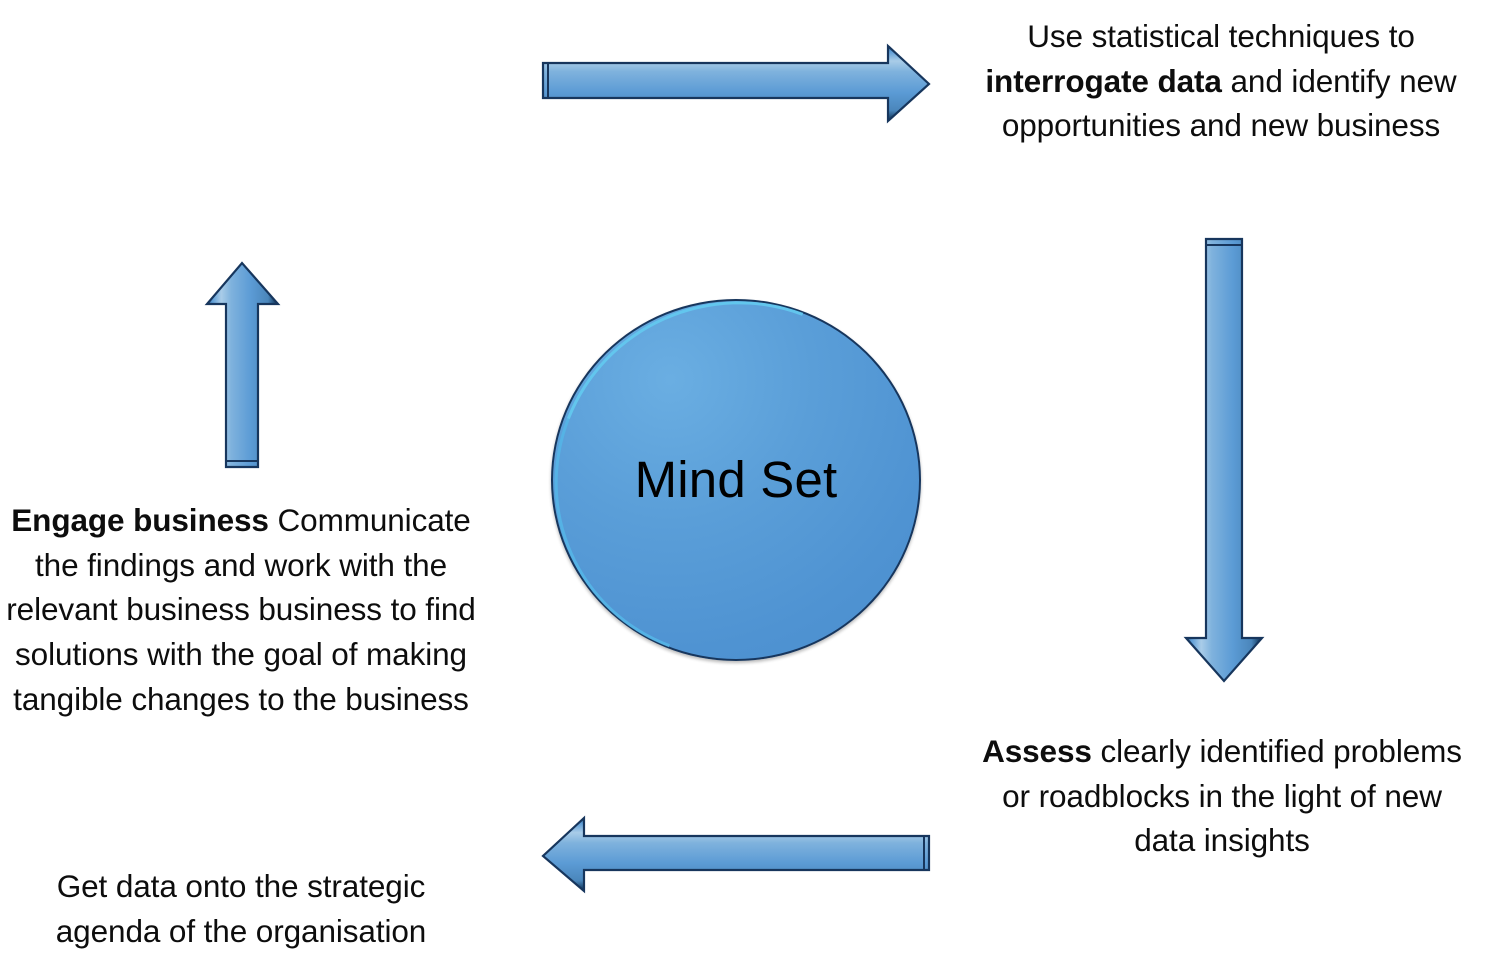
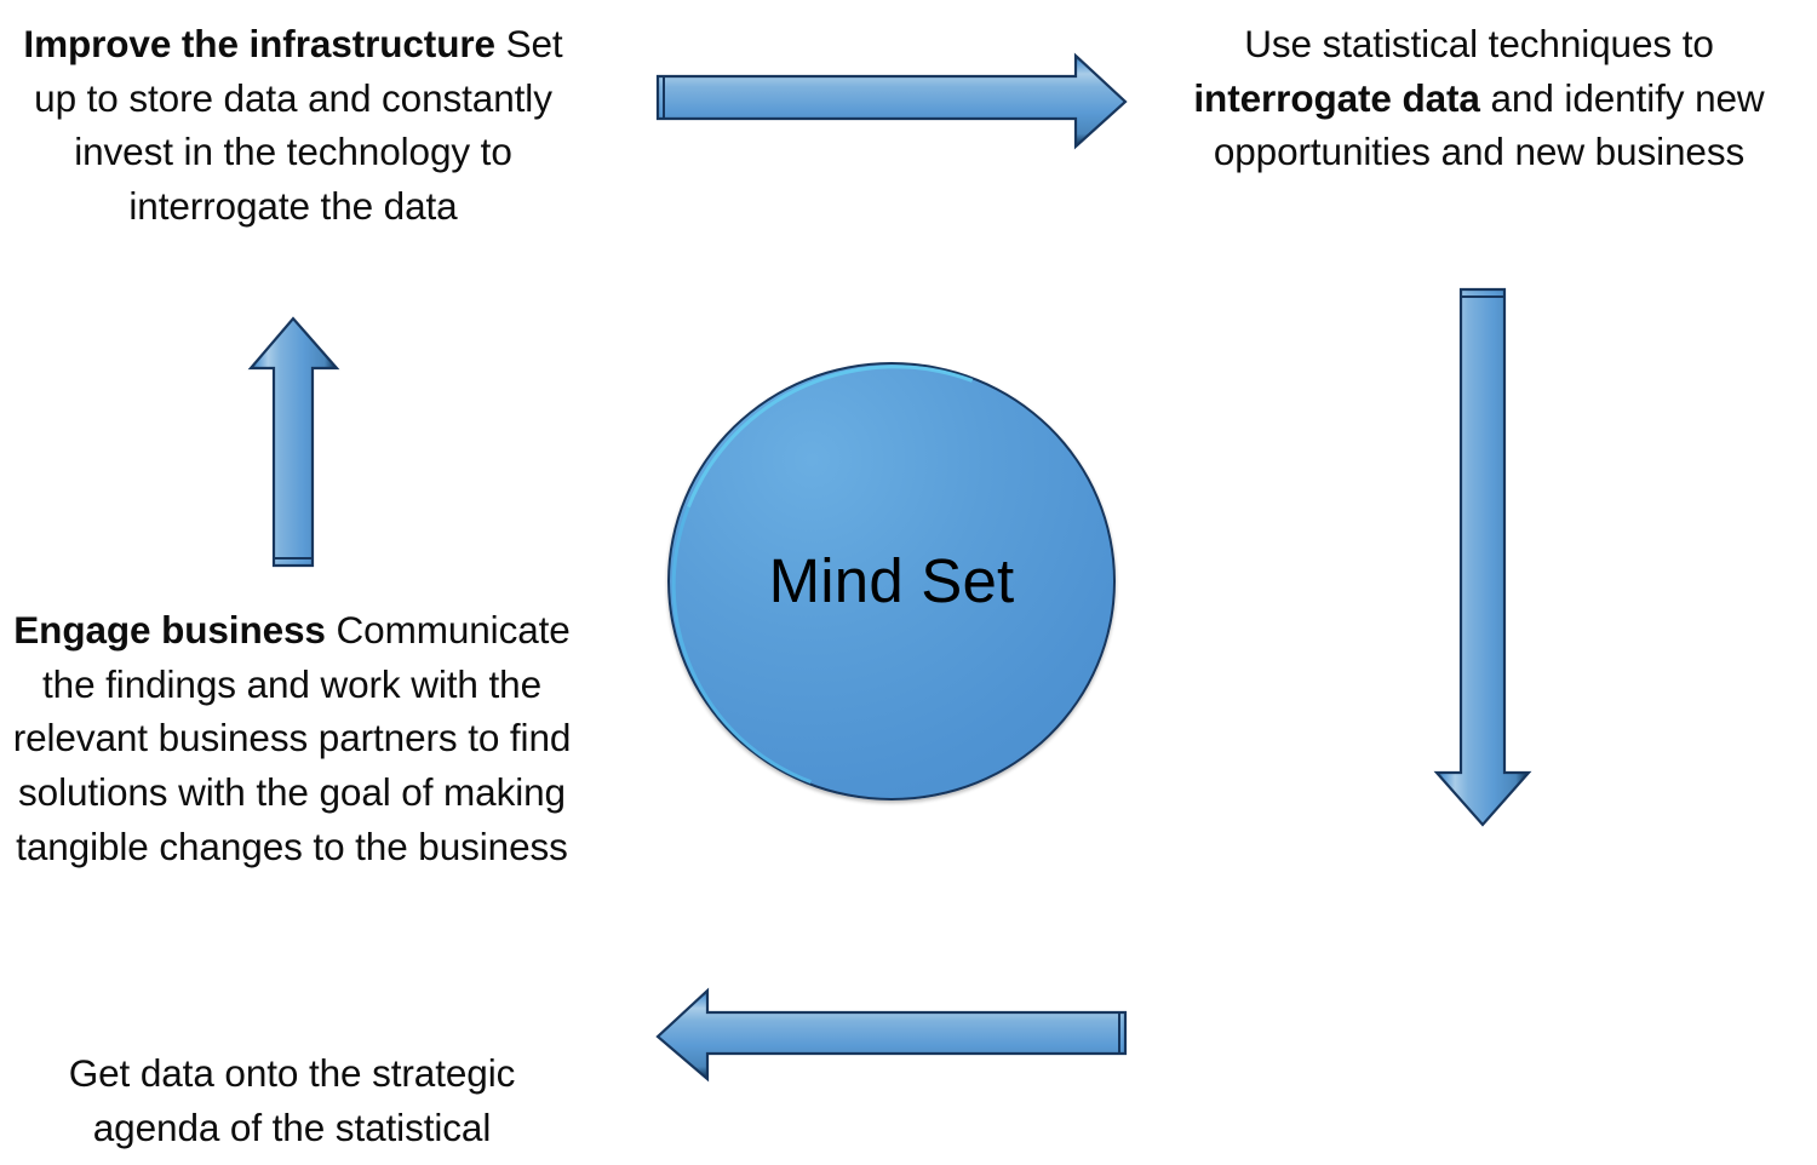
+ Improve the infrastructure Set up to store data and constantly invest in the technology to interrogate the data
  Use statistical techniques to interrogate data and identify new opportunities and new business
- Engage business Communicate the findings and work with the relevant business business to find solutions with the goal of making tangible changes to the business
+ Engage business Communicate the findings and work with the relevant business partners to find solutions with the goal of making tangible changes to the business
- Get data onto the strategic agenda of the organisation
+ Get data onto the strategic agenda of the statistical
- Assess clearly identified problems or roadblocks in the light of new data insights
  Mind Set
